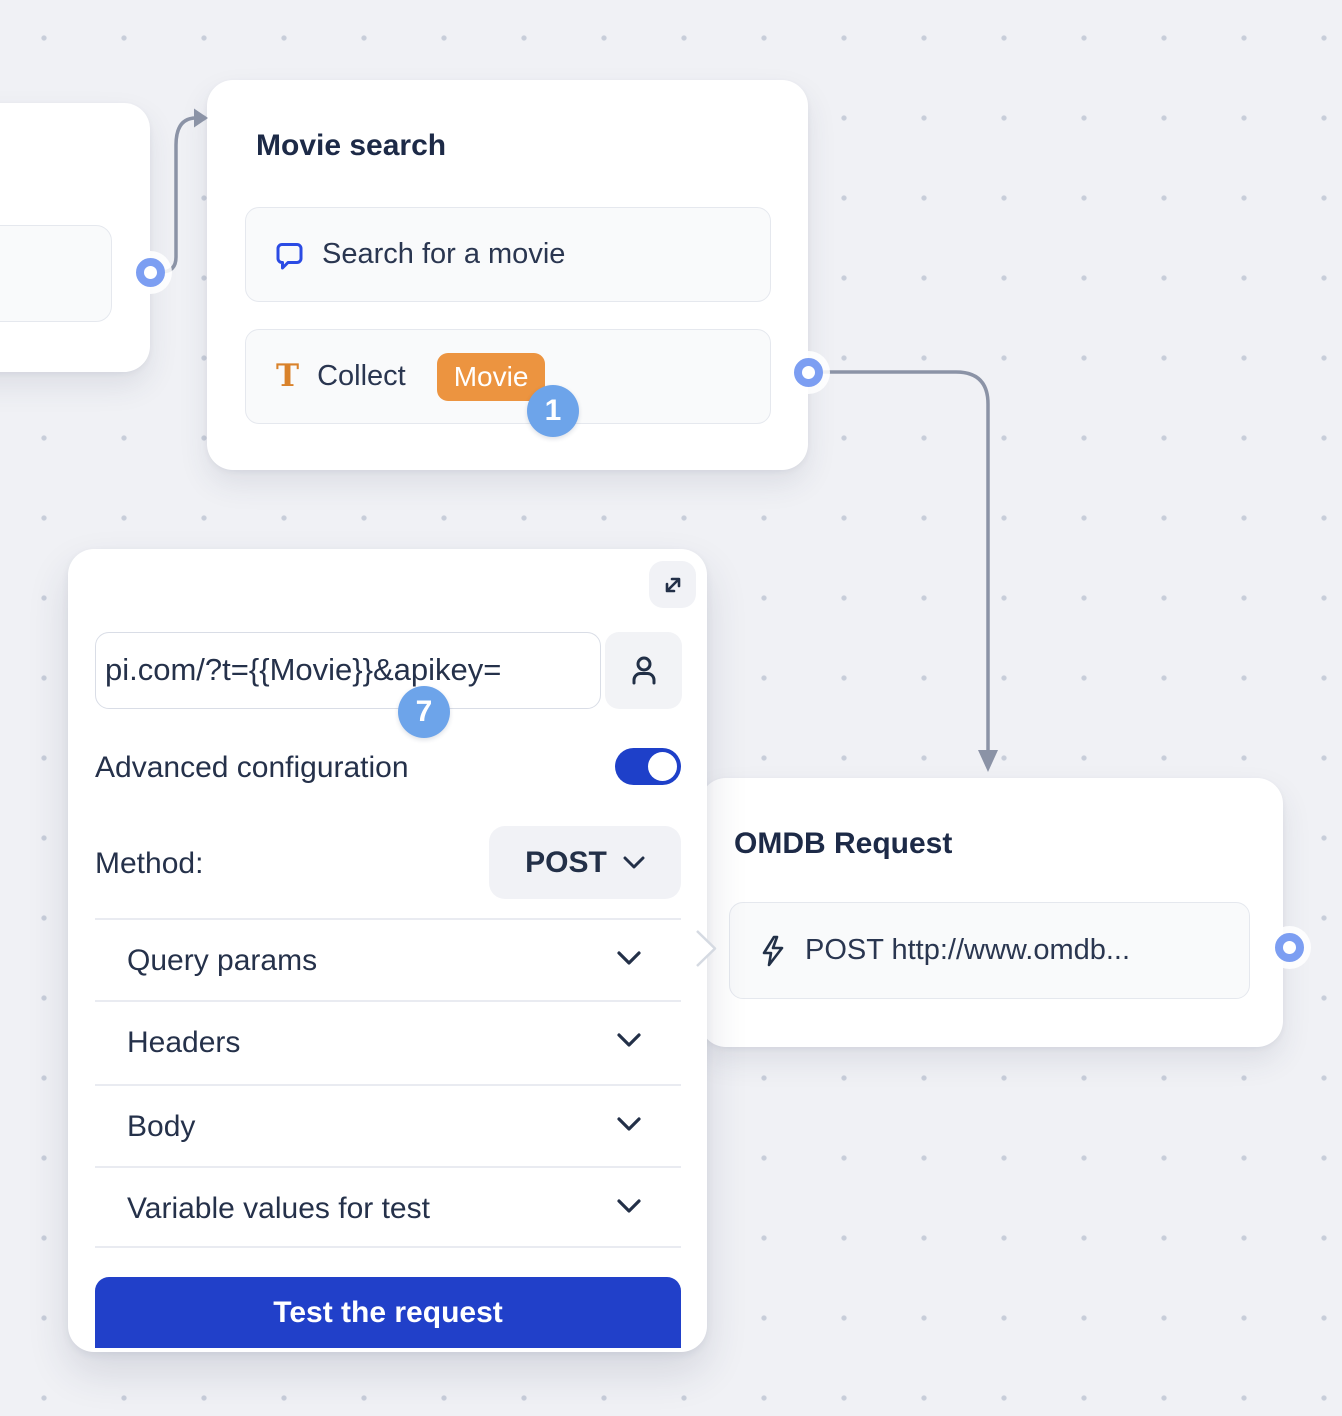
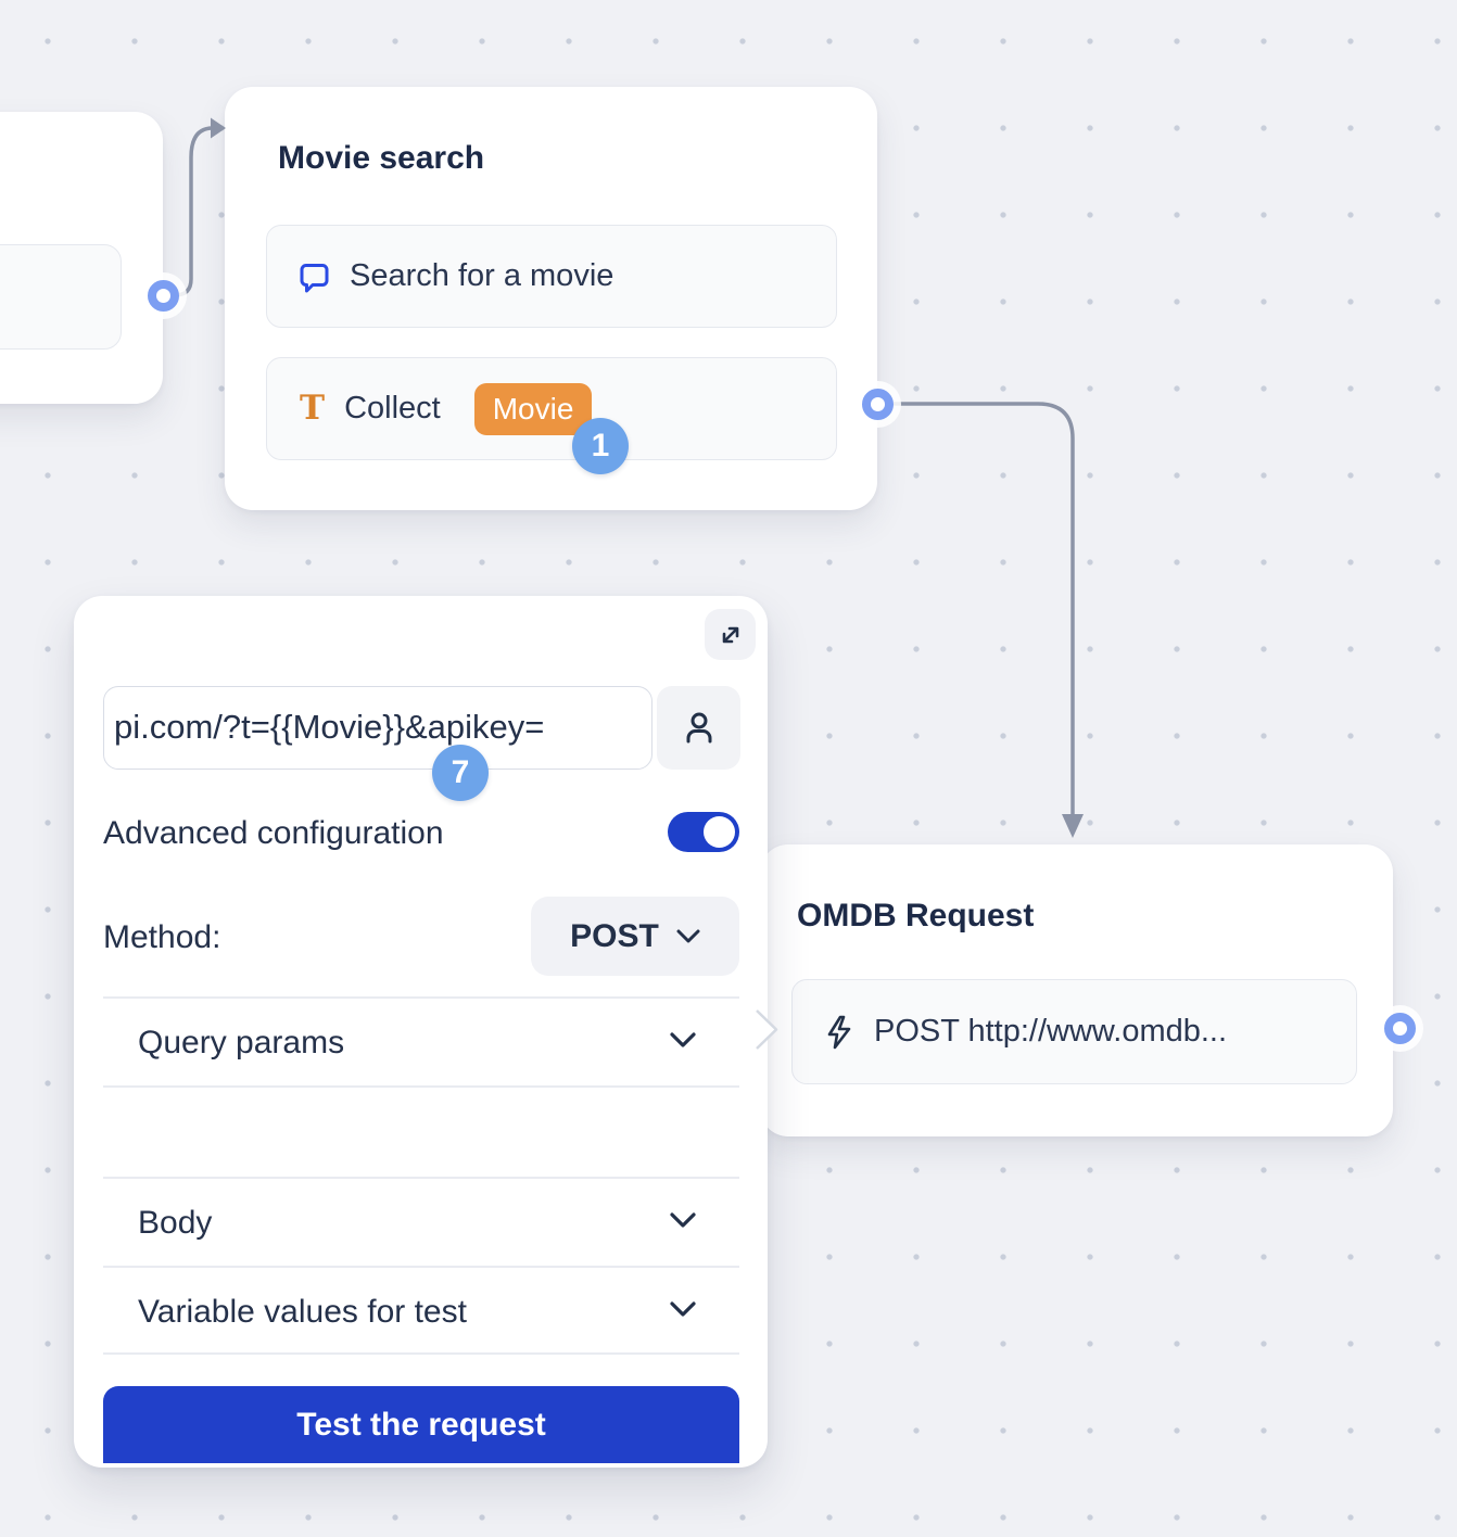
  Movie search
  Search for a movie
  T
  Collect
  Movie
  1
  OMDB Request
  POST http://www.omdb...
  pi.com/?t={{Movie}}&apikey=
  7
  Advanced configuration
  Method:
  POST
  Query params
- Headers
  Body
  Variable values for test
  Test the request
